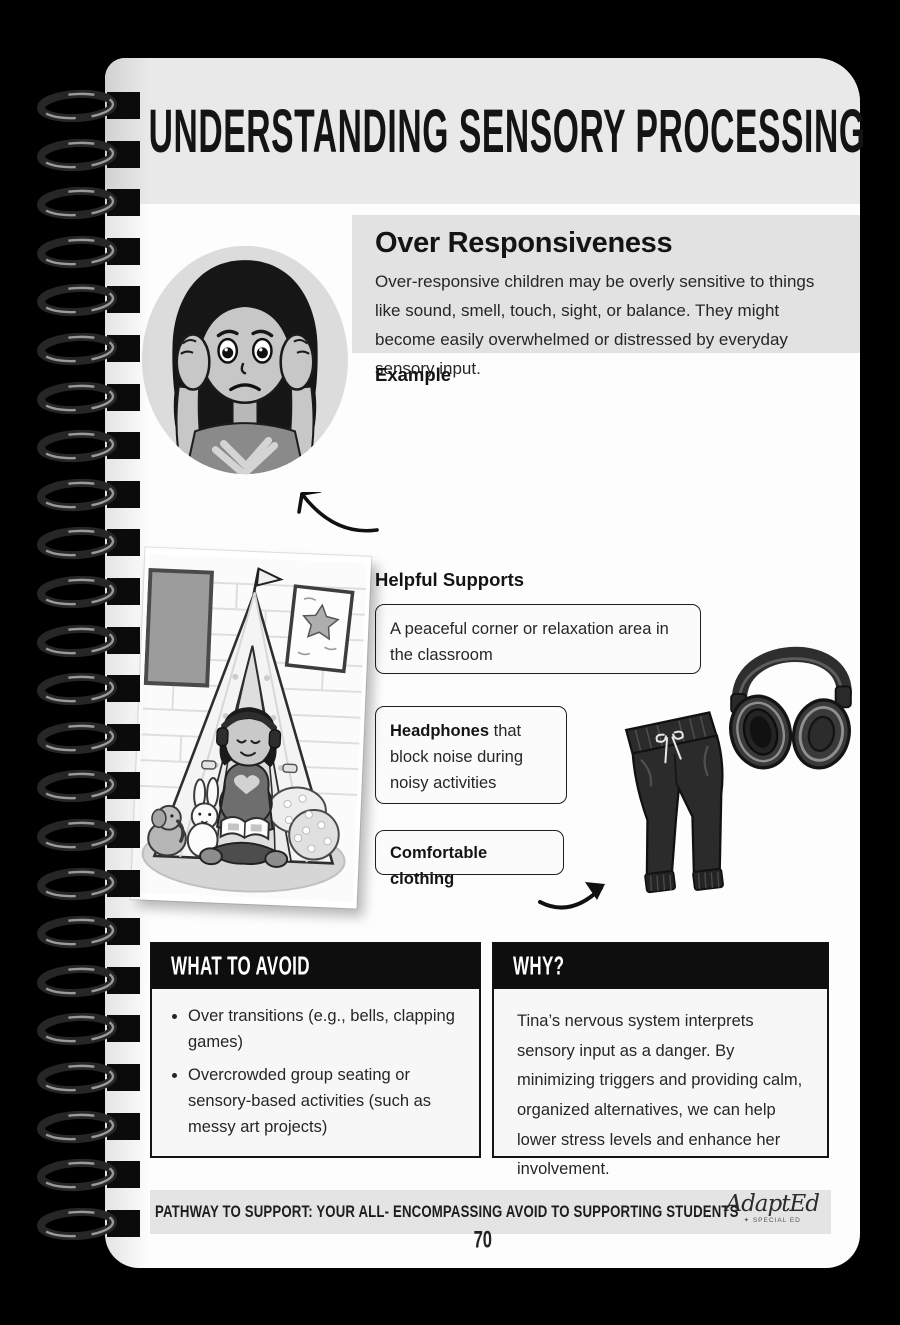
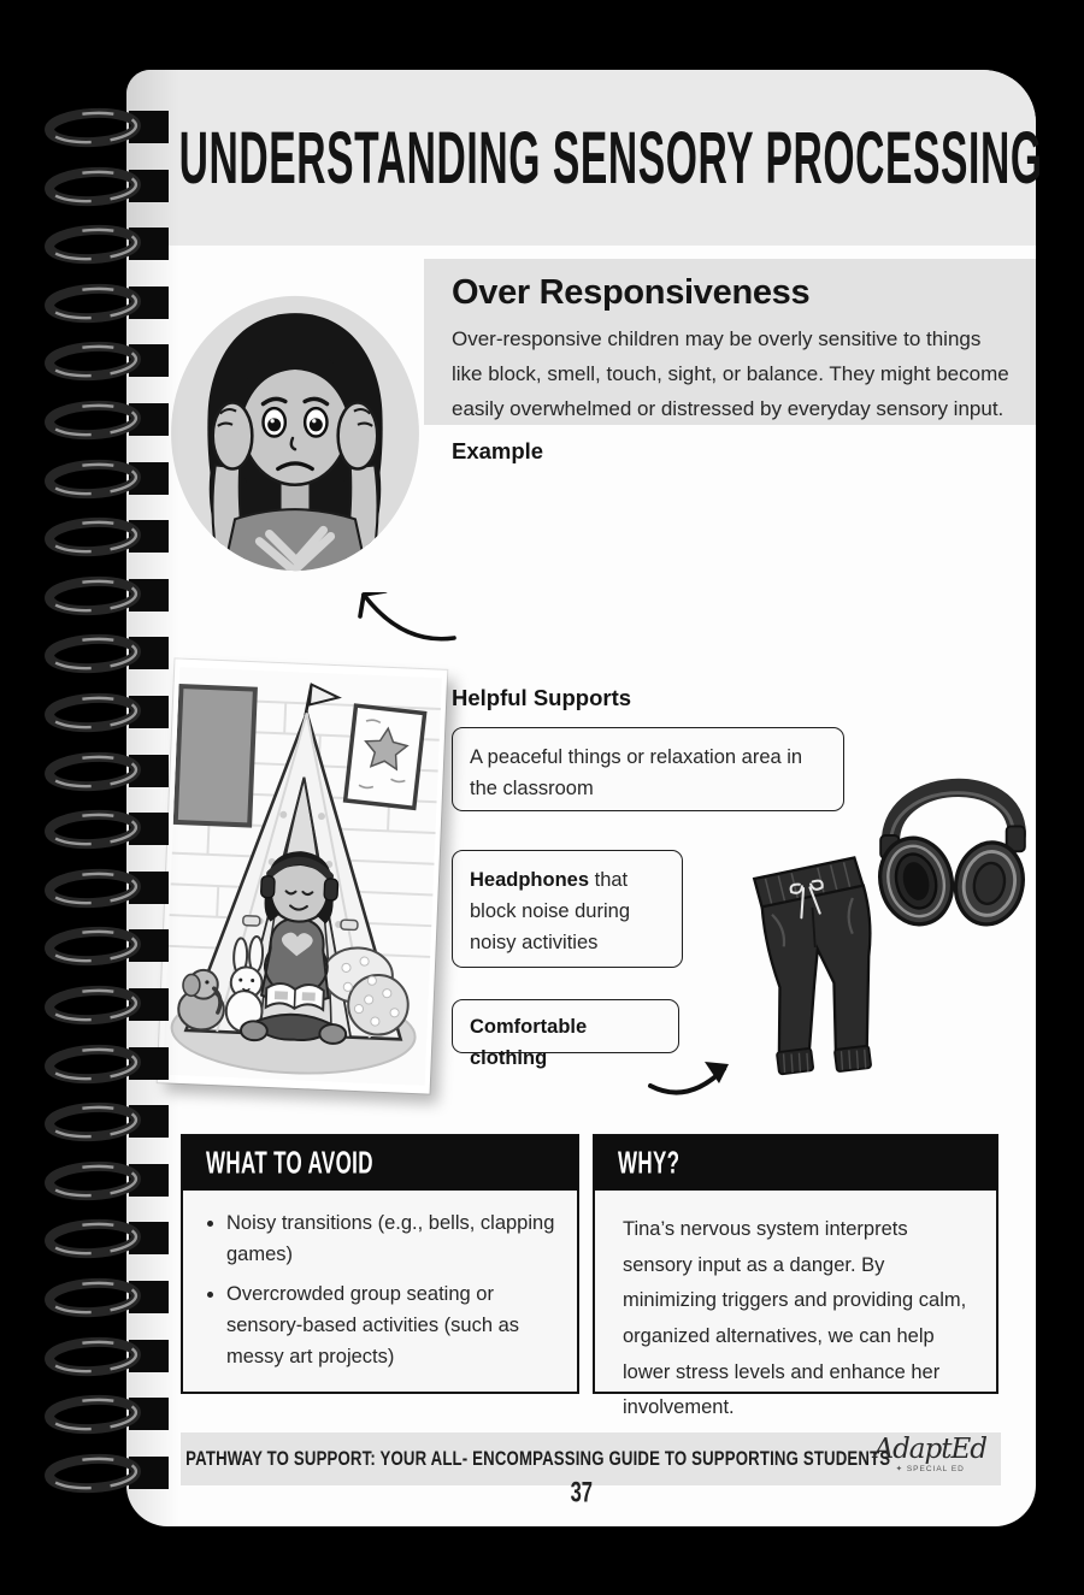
  UNDERSTANDING SENSORY PROCESSING
  Over Responsiveness
- Over-responsive children may be overly sensitive to things like sound, smell, touch, sight, or balance. They might become easily overwhelmed or distressed by everyday sensory input.
+ Over-responsive children may be overly sensitive to things like block, smell, touch, sight, or balance. They might become easily overwhelmed or distressed by everyday sensory input.
  Example
  Helpful Supports
- A peaceful corner or relaxation area in the classroom
+ A peaceful things or relaxation area in the classroom
  Headphones that block noise during noisy activities
  Comfortable clothing
  WHAT TO AVOID
- Over transitions (e.g., bells, clapping games)
+ Noisy transitions (e.g., bells, clapping games)
  Overcrowded group seating or sensory-based activities (such as messy art projects)
  WHY?
  Tina’s nervous system interprets sensory input as a danger. By minimizing triggers and providing calm, organized alternatives, we can help lower stress levels and enhance her involvement.
- PATHWAY TO SUPPORT: YOUR ALL- ENCOMPASSING AVOID TO SUPPORTING STUDENTS
+ PATHWAY TO SUPPORT: YOUR ALL- ENCOMPASSING GUIDE TO SUPPORTING STUDENTS
  AdaptEd
- 70
+ 37
